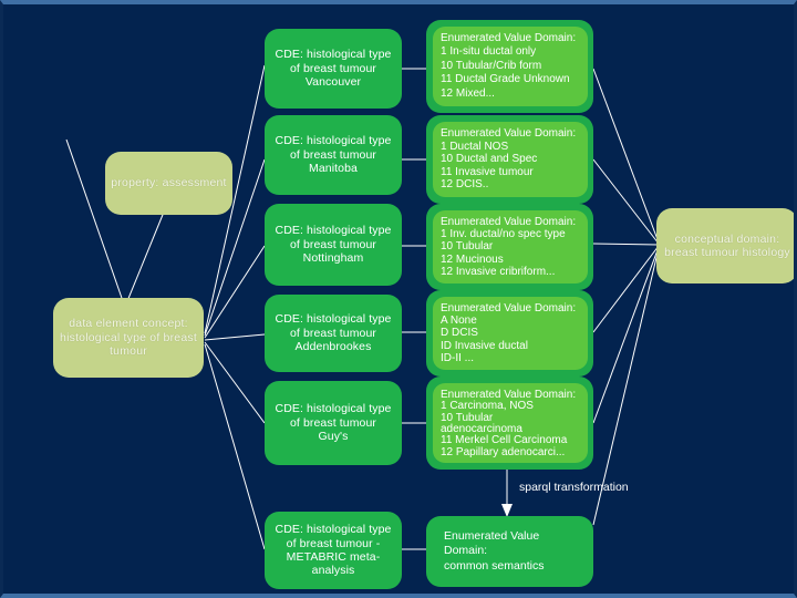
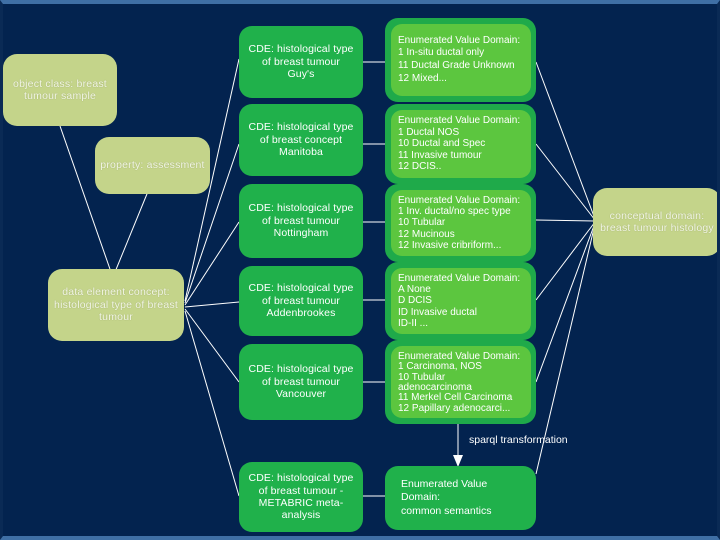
+ object class: breast tumour sample
  property: assessment
  data element concept: histological type of breast tumour
  conceptual domain: breast tumour histology
- CDE: histological type of breast tumour Vancouver
+ CDE: histological type of breast tumour Guy's
- CDE: histological type of breast tumour Manitoba
+ CDE: histological type of breast concept Manitoba
  CDE: histological type of breast tumour Nottingham
  CDE: histological type of breast tumour Addenbrookes
- CDE: histological type of breast tumour Guy's
+ CDE: histological type of breast tumour Vancouver
  CDE: histological type of breast tumour - METABRIC meta-analysis
  Enumerated Value Domain:
  1 In-situ ductal only
- 10 Tubular/Crib form
  11 Ductal Grade Unknown
  12 Mixed...
  Enumerated Value Domain:
  1 Ductal NOS
  10 Ductal and Spec
  11 Invasive tumour
  12 DCIS..
  Enumerated Value Domain:
  1 Inv. ductal/no spec type
  10 Tubular
  12 Mucinous
  12 Invasive cribriform...
  Enumerated Value Domain:
  A None
  D DCIS
  ID Invasive ductal
  ID-II ...
  Enumerated Value Domain:
  1 Carcinoma, NOS
  10 Tubular
  adenocarcinoma
  11 Merkel Cell Carcinoma
  12 Papillary adenocarci...
  Enumerated Value Domain:
  common semantics
  sparql transformation
